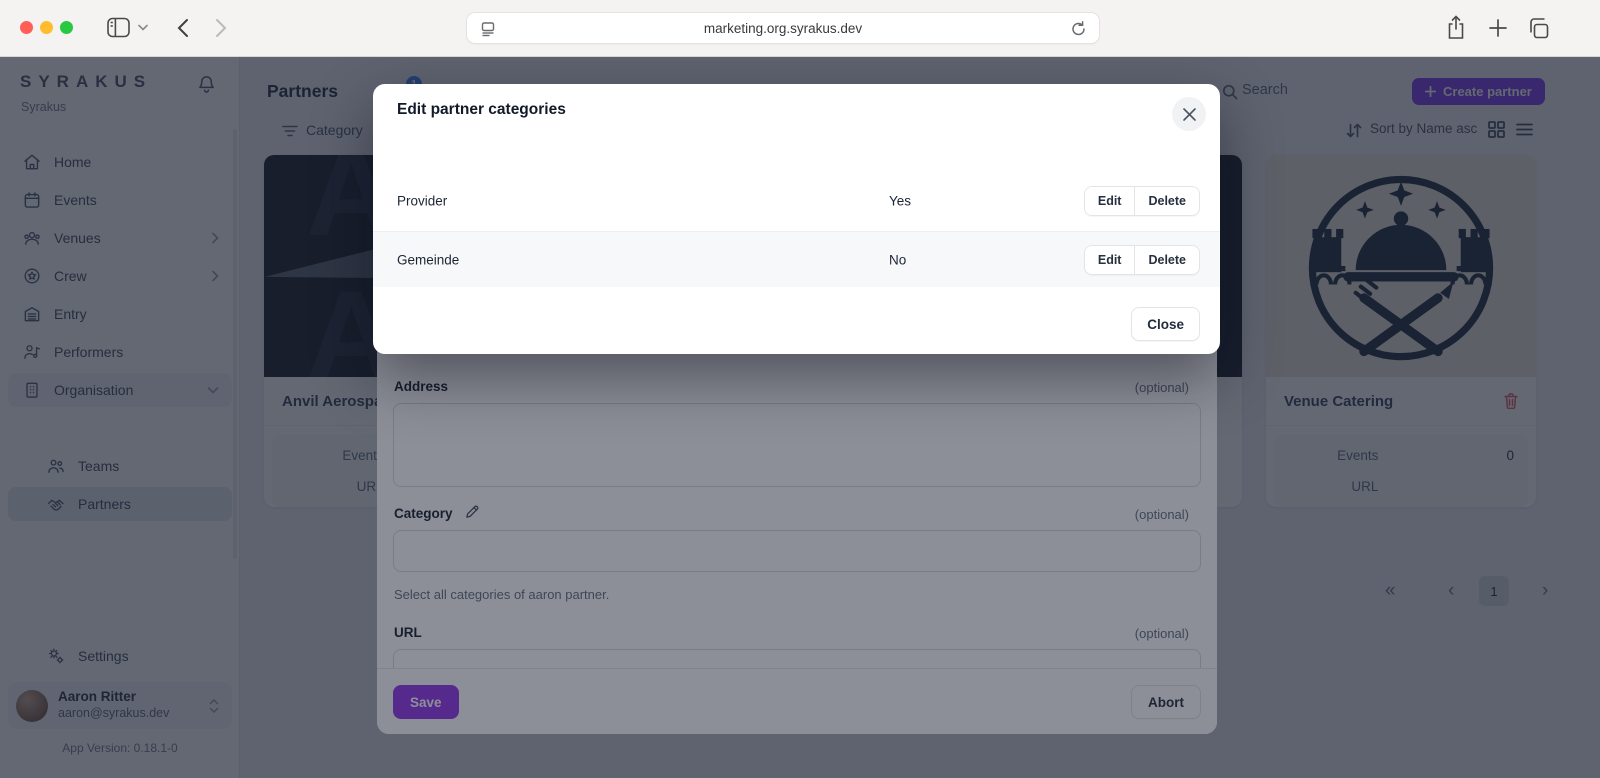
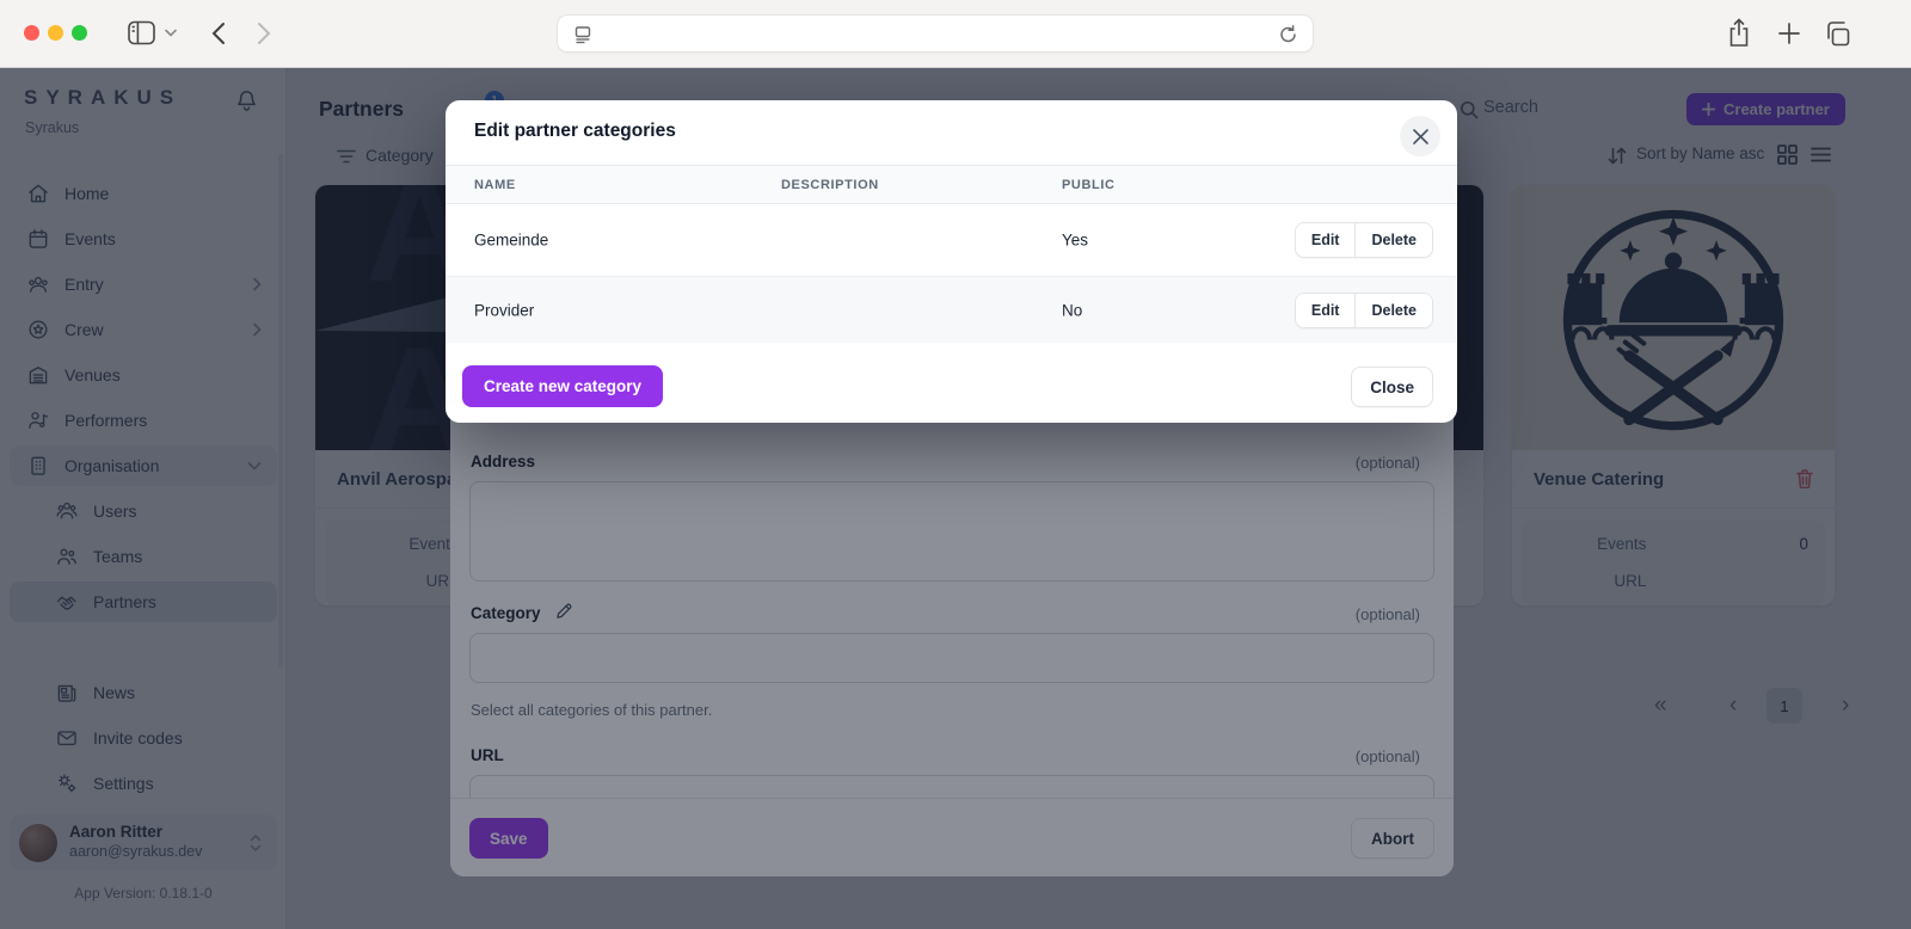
- marketing.org.syrakus.dev
  SYRAKUS
  Syrakus
  Home
  Events
- Venues
+ Entry
  Crew
- Entry
+ Venues
  Performers
  Organisation
+ Users
  Teams
  Partners
+ News
+ Invite codes
  Settings
  Aaron Ritter
  aaron@syrakus.dev
  App Version: 0.18.1-0
  Partners
  Category
  Search
  Create partner
  Sort by Name asc
  A A
  Anvil Aerosp
  Event
  Venue Catering
  Events
  0
  URL
  «
  ‹
  1
  ›
  Address
  (optional)
  Category
  (optional)
- Select all categories of aaron partner.
+ Select all categories of this partner.
  URL
  (optional)
  Save
  Abort
  Edit partner categories
+ NAME
+ DESCRIPTION
+ PUBLIC
- Provider
+ Gemeinde
  Yes
  Edit
  Delete
- Gemeinde
+ Provider
  No
  Edit
  Delete
+ Create new category
  Close
